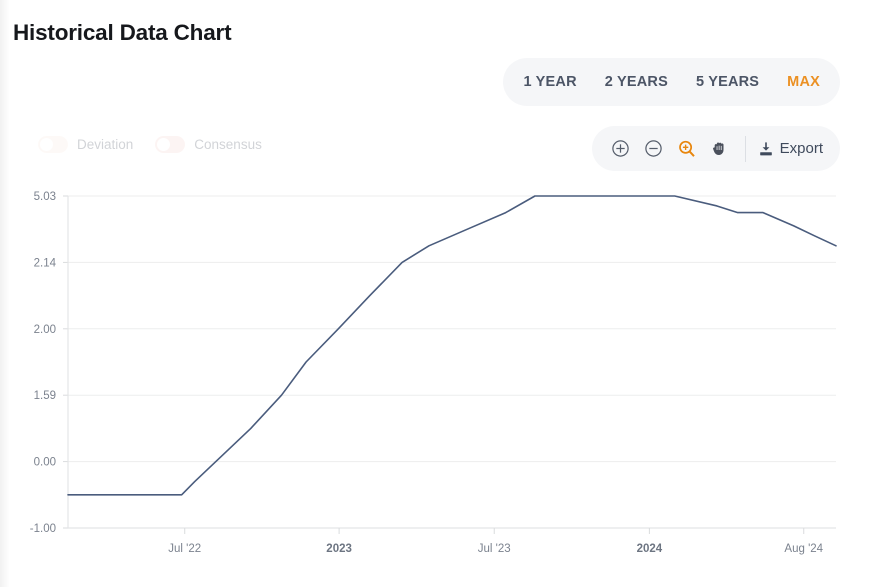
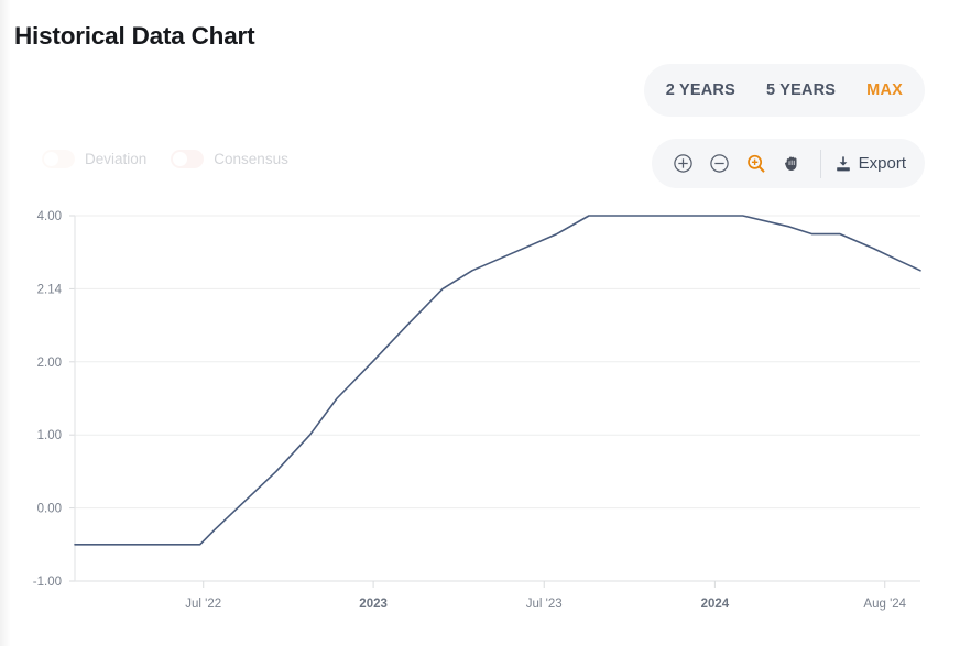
  Historical Data Chart
- 1 YEAR
  2 YEARS
  5 YEARS
  MAX
  Deviation
  Consensus
  Export
- 5.03
+ 4.00
  2.14
  2.00
- 1.59
+ 1.00
  0.00
  -1.00
  Jul '22
  2023
  Jul '23
  2024
  Aug '24
